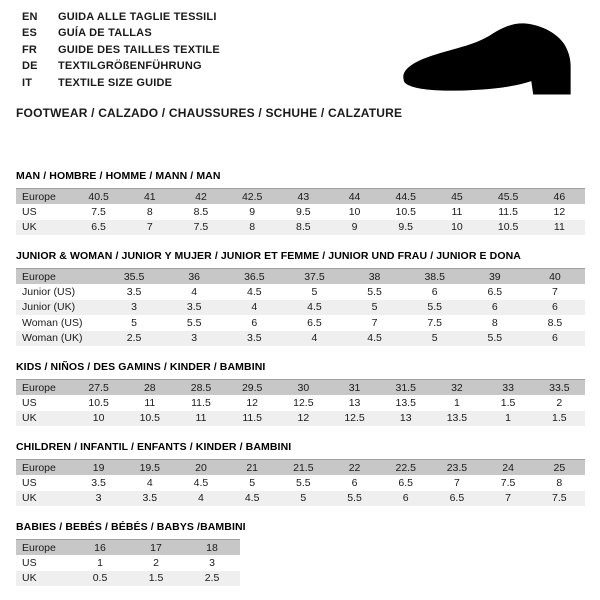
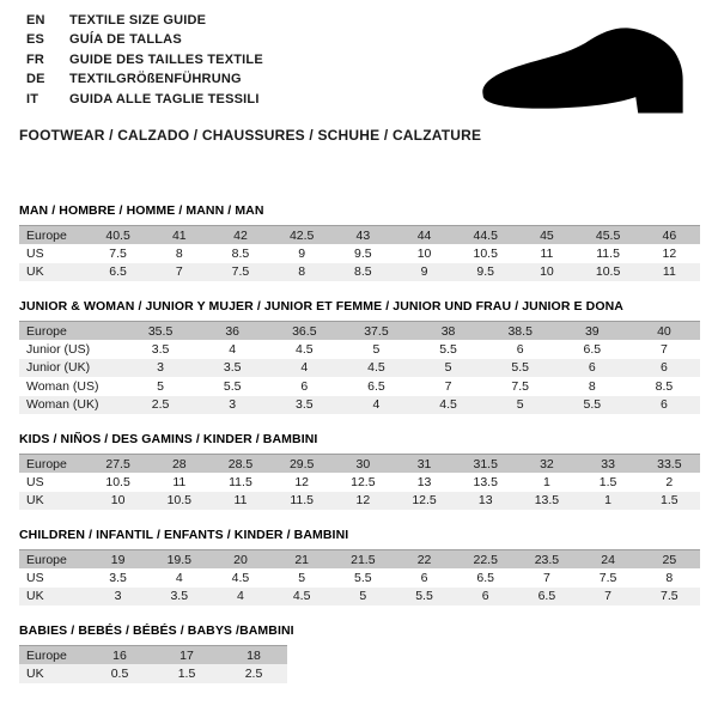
  EN
- GUIDA ALLE TAGLIE TESSILI
+ TEXTILE SIZE GUIDE
  ES
  GUÍA DE TALLAS
  FR
  GUIDE DES TAILLES TEXTILE
  DE
  TEXTILGRÖßENFÜHRUNG
  IT
- TEXTILE SIZE GUIDE
+ GUIDA ALLE TAGLIE TESSILI
  FOOTWEAR / CALZADO / CHAUSSURES / SCHUHE / CALZATURE
  MAN / HOMBRE / HOMME / MANN / MAN
  Europe	40.5	41	42	42.5	43	44	44.5	45	45.5	46
  US	7.5	8	8.5	9	9.5	10	10.5	11	11.5	12
  UK	6.5	7	7.5	8	8.5	9	9.5	10	10.5	11
  JUNIOR & WOMAN / JUNIOR Y MUJER / JUNIOR ET FEMME / JUNIOR UND FRAU / JUNIOR E DONA
  Europe	35.5	36	36.5	37.5	38	38.5	39	40
  Junior (US)	3.5	4	4.5	5	5.5	6	6.5	7
  Junior (UK)	3	3.5	4	4.5	5	5.5	6	6
  Woman (US)	5	5.5	6	6.5	7	7.5	8	8.5
  Woman (UK)	2.5	3	3.5	4	4.5	5	5.5	6
  KIDS / NIÑOS / DES GAMINS / KINDER / BAMBINI
  Europe	27.5	28	28.5	29.5	30	31	31.5	32	33	33.5
  US	10.5	11	11.5	12	12.5	13	13.5	1	1.5	2
  UK	10	10.5	11	11.5	12	12.5	13	13.5	1	1.5
  CHILDREN / INFANTIL / ENFANTS / KINDER / BAMBINI
  Europe	19	19.5	20	21	21.5	22	22.5	23.5	24	25
  US	3.5	4	4.5	5	5.5	6	6.5	7	7.5	8
  UK	3	3.5	4	4.5	5	5.5	6	6.5	7	7.5
  BABIES / BEBÉS / BÉBÉS / BABYS /BAMBINI
  Europe	16	17	18
- US	1	2	3
  UK	0.5	1.5	2.5
